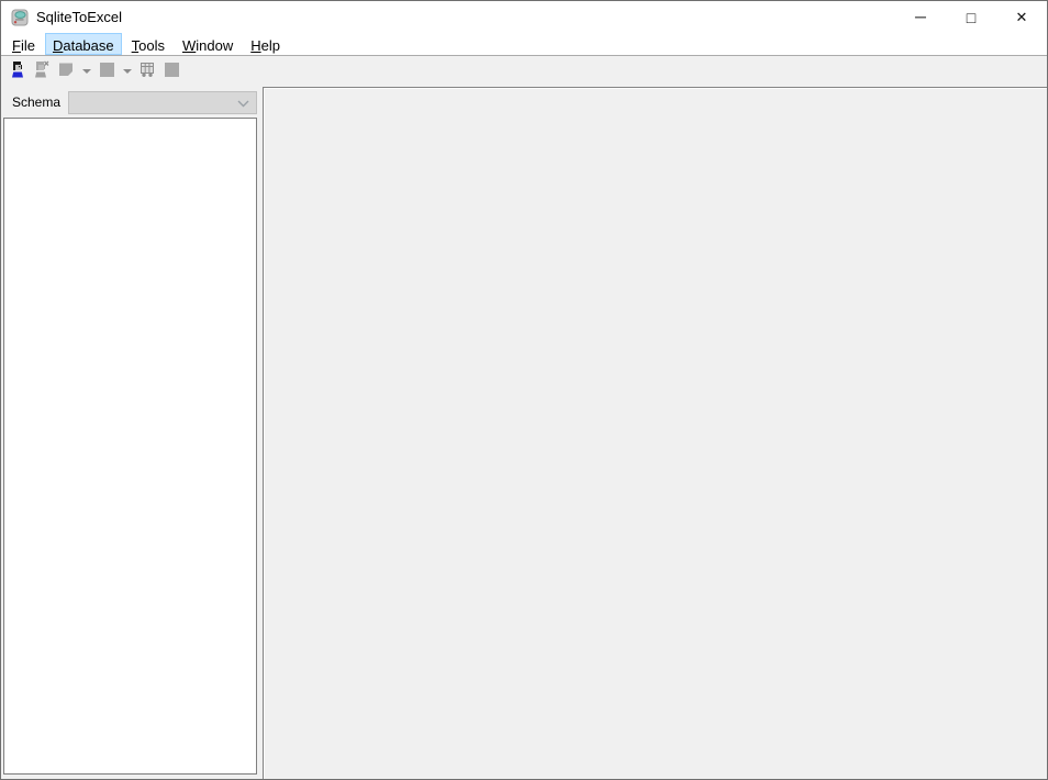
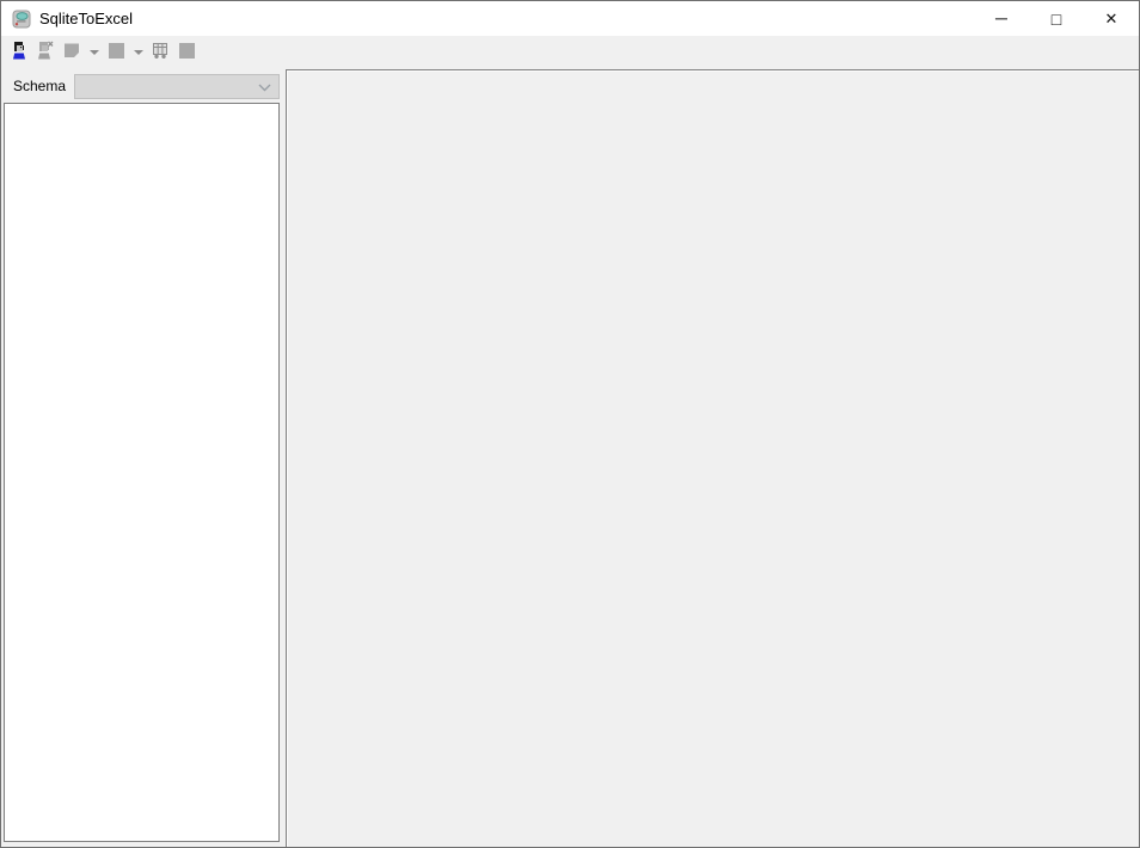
  SqliteToExcel
  ─
  □
  ✕
- File
- Database
- Tools
- Window
- Help
  Schema
